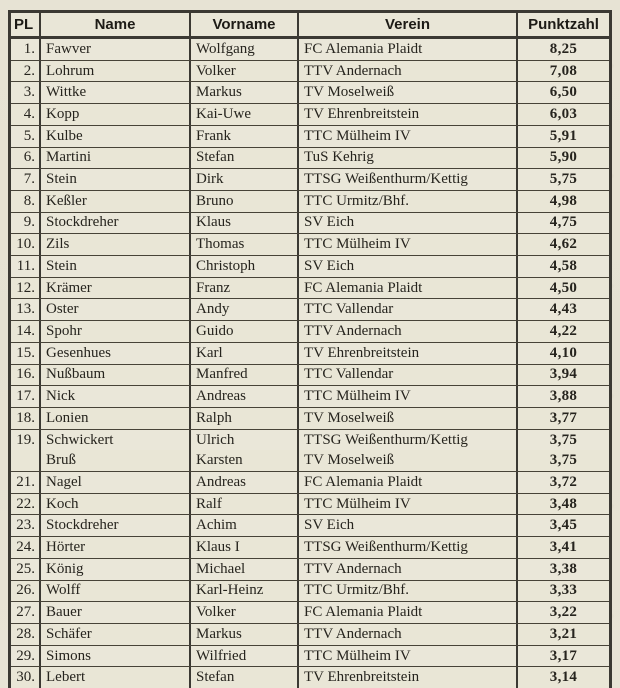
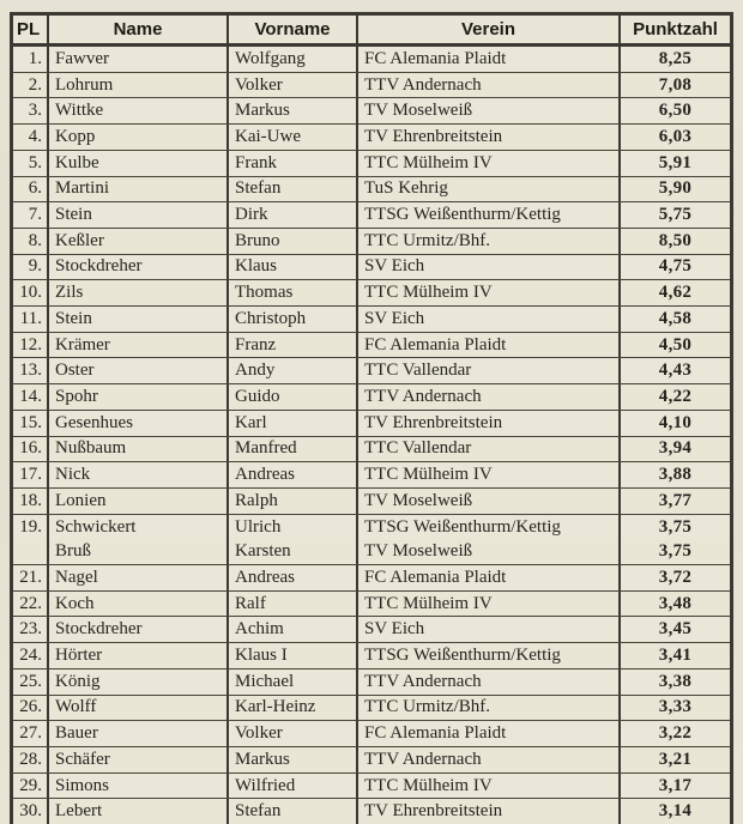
  PL
  Name
  Vorname
  Verein
  Punktzahl
  1.
  Fawver
  Wolfgang
  FC Alemania Plaidt
  8,25
  2.
  Lohrum
  Volker
  TTV Andernach
  7,08
  3.
  Wittke
  Markus
  TV Moselweiß
  6,50
  4.
  Kopp
  Kai-Uwe
  TV Ehrenbreitstein
  6,03
  5.
  Kulbe
  Frank
  TTC Mülheim IV
  5,91
  6.
  Martini
  Stefan
  TuS Kehrig
  5,90
  7.
  Stein
  Dirk
  TTSG Weißenthurm/Kettig
  5,75
  8.
  Keßler
  Bruno
  TTC Urmitz/Bhf.
- 4,98
+ 8,50
  9.
  Stockdreher
  Klaus
  SV Eich
  4,75
  10.
  Zils
  Thomas
  TTC Mülheim IV
  4,62
  11.
  Stein
  Christoph
  SV Eich
  4,58
  12.
  Krämer
  Franz
  FC Alemania Plaidt
  4,50
  13.
  Oster
  Andy
  TTC Vallendar
  4,43
  14.
  Spohr
  Guido
  TTV Andernach
  4,22
  15.
  Gesenhues
  Karl
  TV Ehrenbreitstein
  4,10
  16.
  Nußbaum
  Manfred
  TTC Vallendar
  3,94
  17.
  Nick
  Andreas
  TTC Mülheim IV
  3,88
  18.
  Lonien
  Ralph
  TV Moselweiß
  3,77
  19.
  Schwickert
  Ulrich
  TTSG Weißenthurm/Kettig
  3,75
  Bruß
  Karsten
  TV Moselweiß
  3,75
  21.
  Nagel
  Andreas
  FC Alemania Plaidt
  3,72
  22.
  Koch
  Ralf
  TTC Mülheim IV
  3,48
  23.
  Stockdreher
  Achim
  SV Eich
  3,45
  24.
  Hörter
  Klaus I
  TTSG Weißenthurm/Kettig
  3,41
  25.
  König
  Michael
  TTV Andernach
  3,38
  26.
  Wolff
  Karl-Heinz
  TTC Urmitz/Bhf.
  3,33
  27.
  Bauer
  Volker
  FC Alemania Plaidt
  3,22
  28.
  Schäfer
  Markus
  TTV Andernach
  3,21
  29.
  Simons
  Wilfried
  TTC Mülheim IV
  3,17
  30.
  Lebert
  Stefan
  TV Ehrenbreitstein
  3,14
